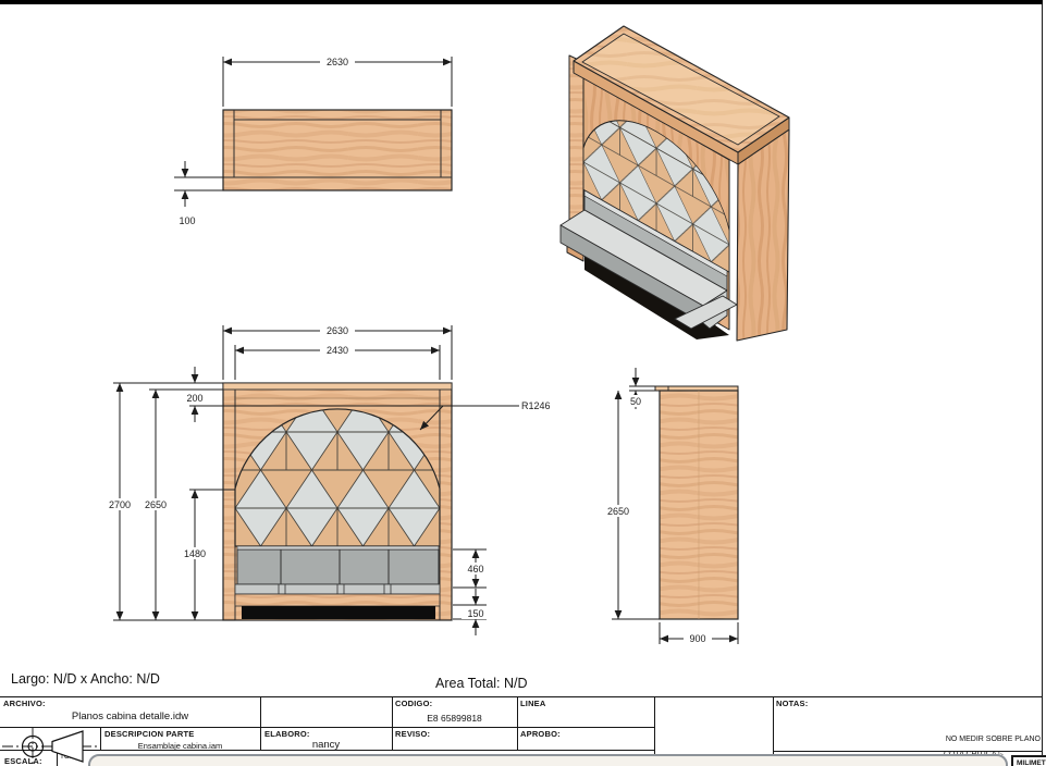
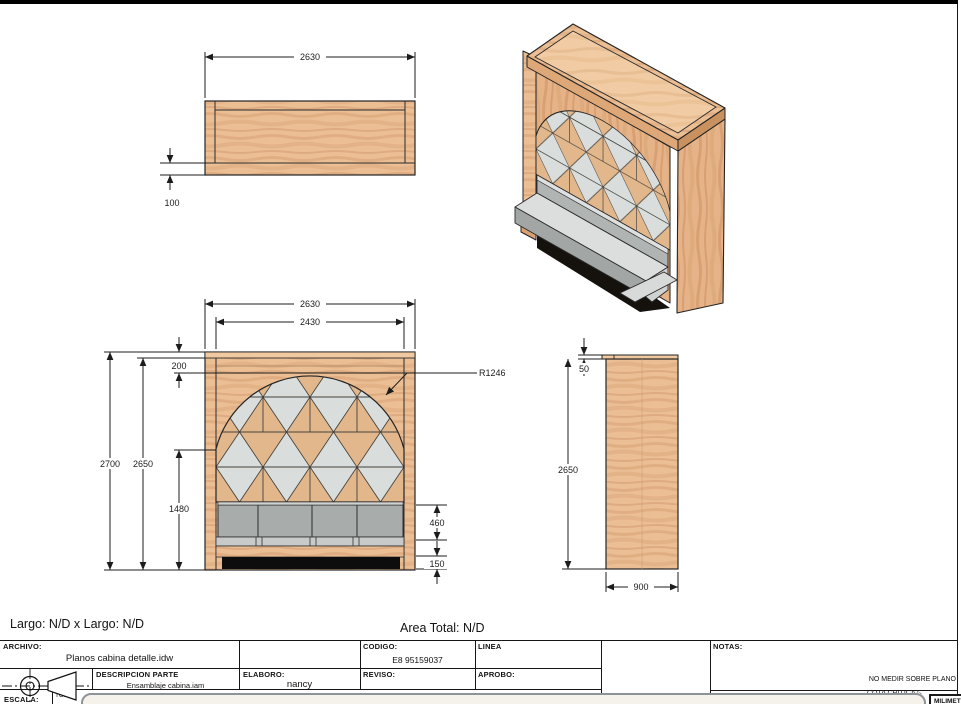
  2630
  100
  2630
  2430
  2700
  2650
  200
  R1246
  1480
  460
  150
  50
  2650
  900
- Largo: N/D x Ancho: N/D
+ Largo: N/D x Largo: N/D
  Area Total: N/D
  ARCHIVO:
  Planos cabina detalle.idw
  CODIGO:
- E8 65899818
+ E8 95159037
  LINEA
  DESCRIPCION PARTE
  Ensamblaje cabina.iam
  ELABORO:
  nancy
  REVISO:
  APROBO:
  NOTAS:
  ESCALA:
